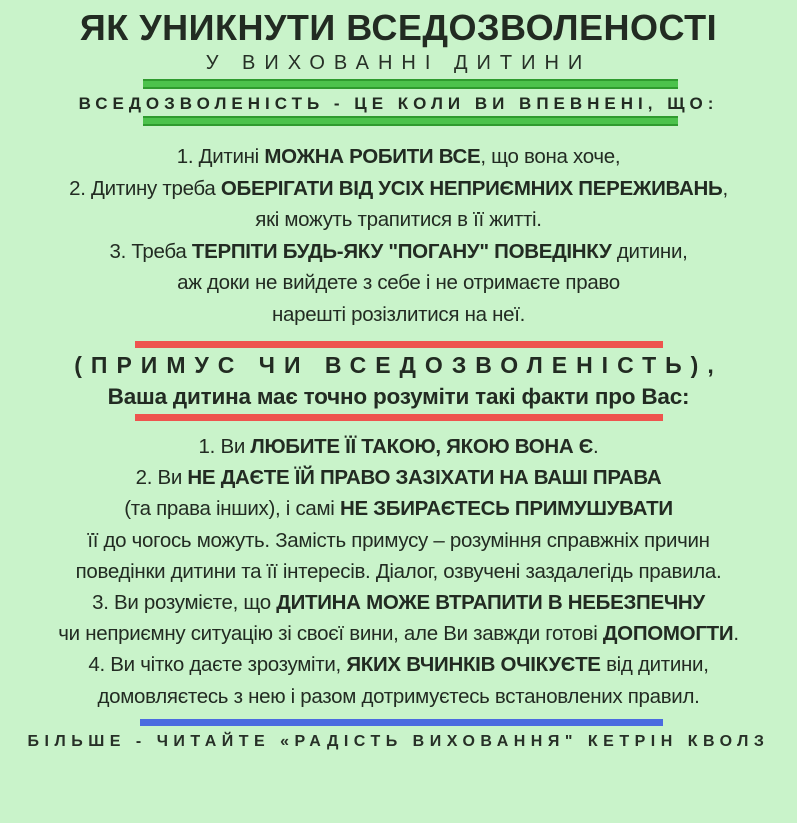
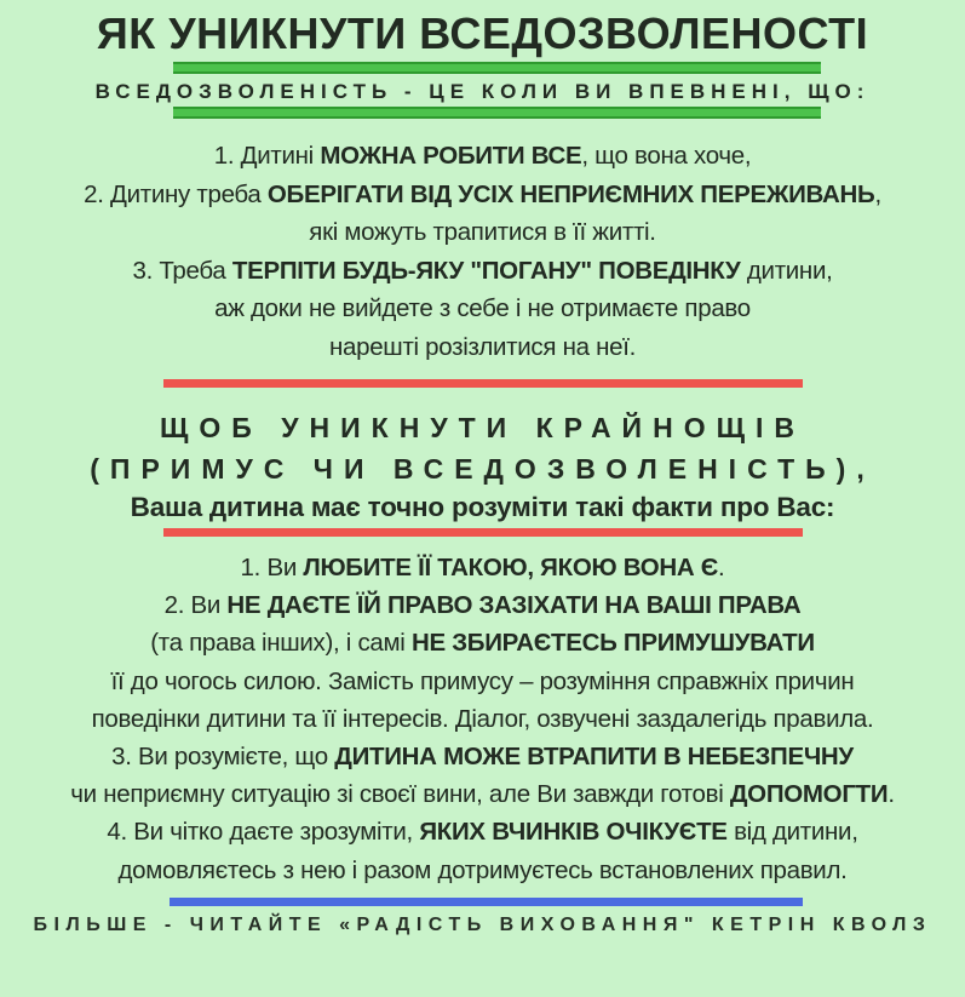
  ЯК УНИКНУТИ ВСЕДОЗВОЛЕНОСТІ
- У ВИХОВАННІ ДИТИНИ
  ВСЕДОЗВОЛЕНІСТЬ - ЦЕ КОЛИ ВИ ВПЕВНЕНІ, ЩО:
  1. Дитині МОЖНА РОБИТИ ВСЕ, що вона хоче,
  2. Дитину треба ОБЕРІГАТИ ВІД УСІХ НЕПРИЄМНИХ ПЕРЕЖИВАНЬ,
  які можуть трапитися в її житті.
  3. Треба ТЕРПІТИ БУДЬ-ЯКУ "ПОГАНУ" ПОВЕДІНКУ дитини,
  аж доки не вийдете з себе і не отримаєте право
  нарешті розізлитися на неї.
+ ЩОБ УНИКНУТИ КРАЙНОЩІВ
  (ПРИМУС ЧИ ВСЕДОЗВОЛЕНІСТЬ),
  Ваша дитина має точно розуміти такі факти про Вас:
  1. Ви ЛЮБИТЕ ЇЇ ТАКОЮ, ЯКОЮ ВОНА Є.
  2. Ви НЕ ДАЄТЕ ЇЙ ПРАВО ЗАЗІХАТИ НА ВАШІ ПРАВА
  (та права інших), і самі НЕ ЗБИРАЄТЕСЬ ПРИМУШУВАТИ
- її до чогось можуть. Замість примусу – розуміння справжніх причин
+ її до чогось силою. Замість примусу – розуміння справжніх причин
  поведінки дитини та її інтересів. Діалог, озвучені заздалегідь правила.
  3. Ви розумієте, що ДИТИНА МОЖЕ ВТРАПИТИ В НЕБЕЗПЕЧНУ
  чи неприємну ситуацію зі своєї вини, але Ви завжди готові ДОПОМОГТИ.
  4. Ви чітко даєте зрозуміти, ЯКИХ ВЧИНКІВ ОЧІКУЄТЕ від дитини,
  домовляєтесь з нею і разом дотримуєтесь встановлених правил.
  БІЛЬШЕ - ЧИТАЙТЕ «РАДІСТЬ ВИХОВАННЯ" КЕТРІН КВОЛЗ
